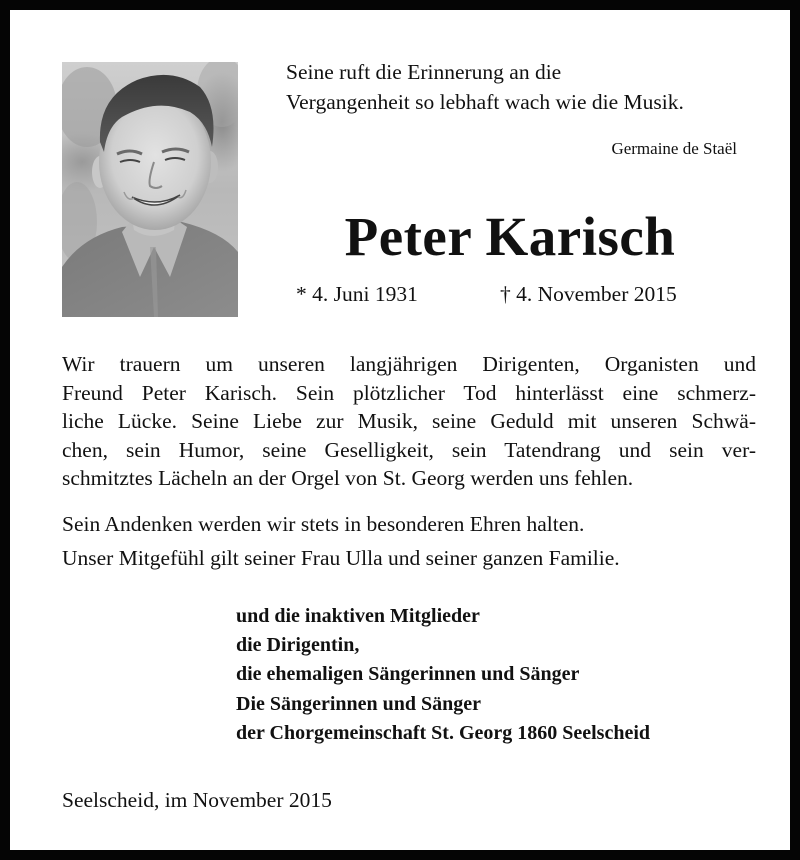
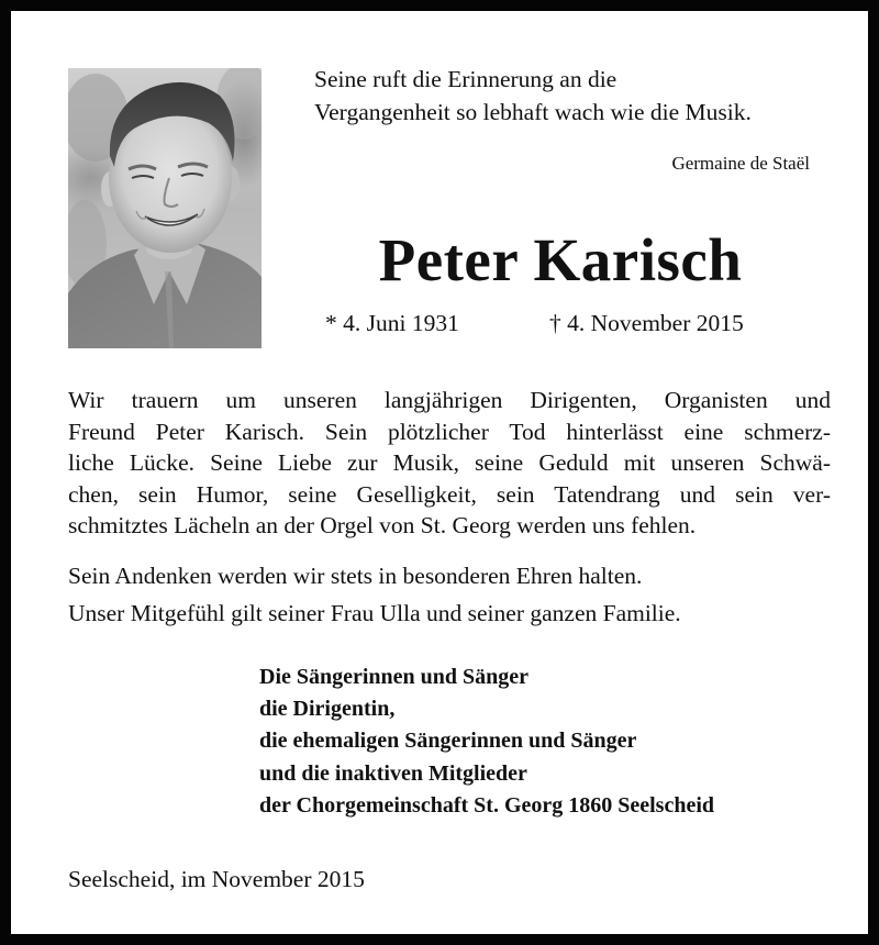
  Seine ruft die Erinnerung an die
  Vergangenheit so lebhaft wach wie die Musik.
  Germaine de Staël
  Peter Karisch
  * 4. Juni 1931
  † 4. November 2015
  Wir trauern um unseren langjährigen Dirigenten, Organisten und
  Freund Peter Karisch. Sein plötzlicher Tod hinterlässt eine schmerz-
  liche Lücke. Seine Liebe zur Musik, seine Geduld mit unseren Schwä-
  chen, sein Humor, seine Geselligkeit, sein Tatendrang und sein ver-
  schmitztes Lächeln an der Orgel von St. Georg werden uns fehlen.
  Sein Andenken werden wir stets in besonderen Ehren halten.
  Unser Mitgefühl gilt seiner Frau Ulla und seiner ganzen Familie.
- und die inaktiven Mitglieder
+ Die Sängerinnen und Sänger
  die Dirigentin,
  die ehemaligen Sängerinnen und Sänger
- Die Sängerinnen und Sänger
+ und die inaktiven Mitglieder
  der Chorgemeinschaft St. Georg 1860 Seelscheid
  Seelscheid, im November 2015
